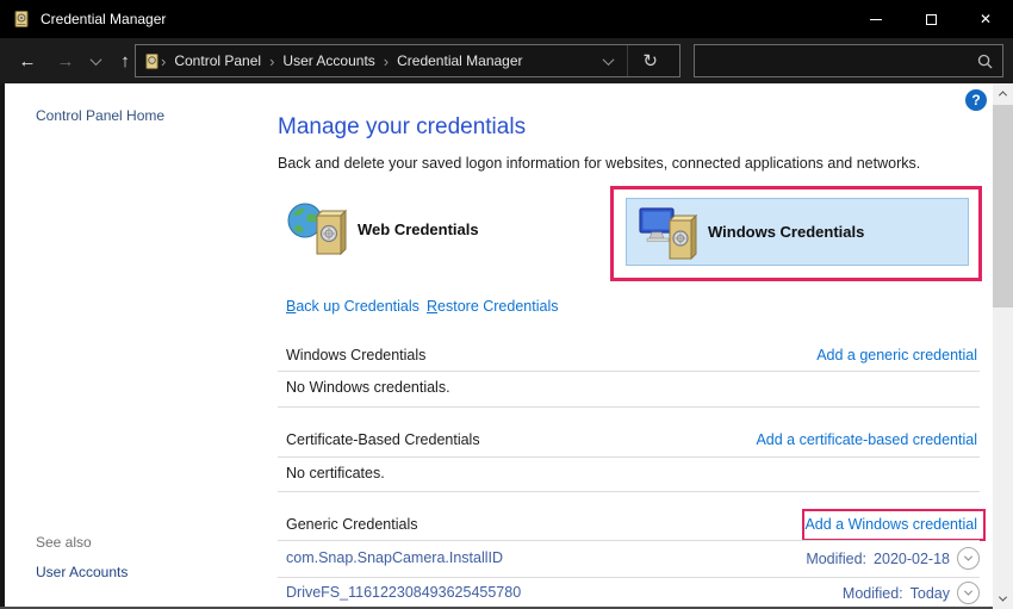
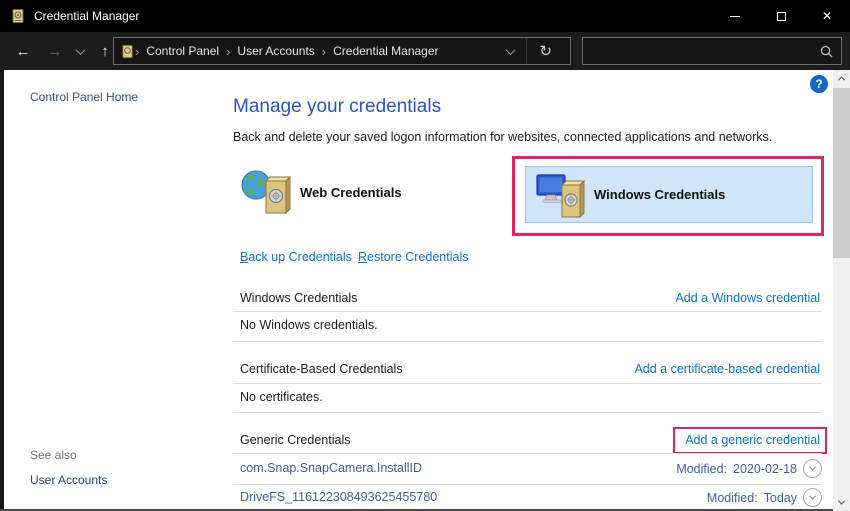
  Credential Manager
  ✕
  ←
  →
  ↑
  ›
  Control Panel
  ›
  User Accounts
  ›
  Credential Manager
  ↻
  Control Panel Home
  See also
  User Accounts
  ?
  Manage your credentials
  Back and delete your saved logon information for websites, connected applications and networks.
  Web Credentials
  Windows Credentials
  Back up Credentials
  Restore Credentials
  Windows Credentials
- Add a generic credential
+ Add a Windows credential
  No Windows credentials.
  Certificate-Based Credentials
  Add a certificate-based credential
  No certificates.
  Generic Credentials
- Add a Windows credential
+ Add a generic credential
  com.Snap.SnapCamera.InstallID
  Modified:
  2020-02-18
  DriveFS_116122308493625455780
  Modified:
  Today
